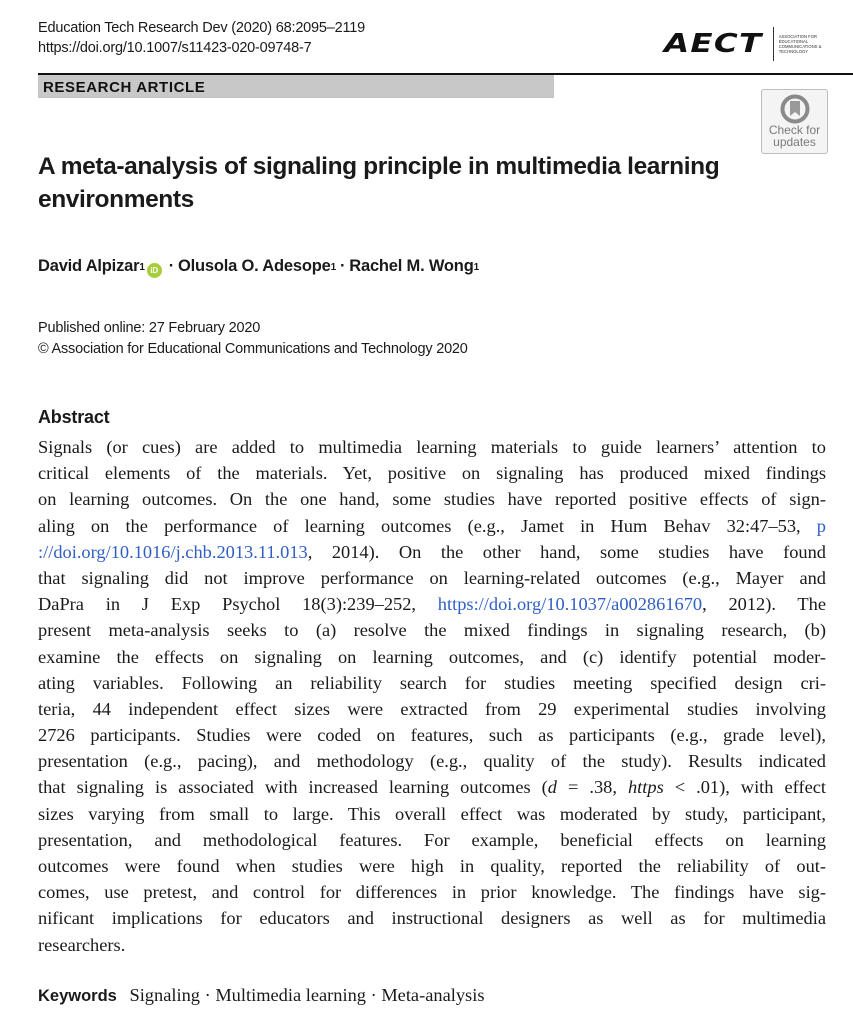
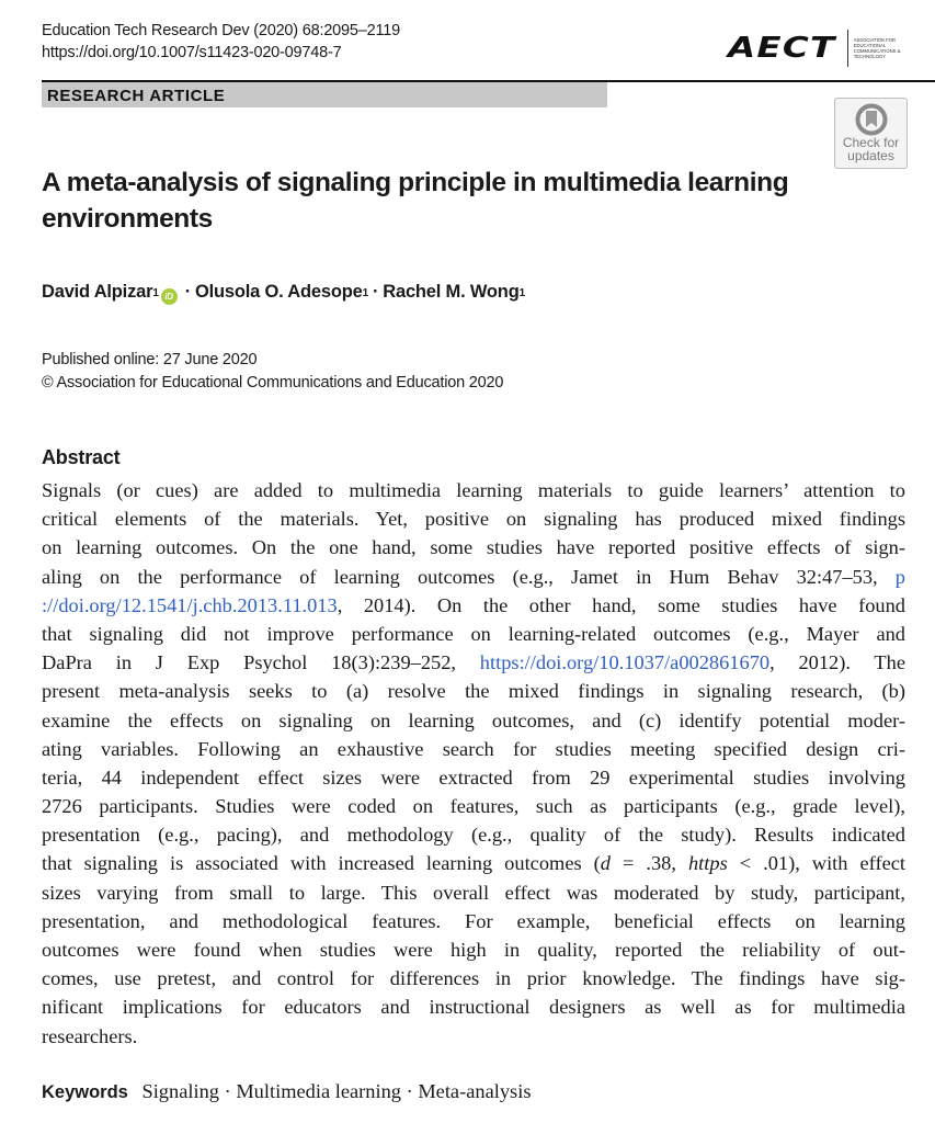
  Education Tech Research Dev (2020) 68:2095–2119
  https://doi.org/10.1007/s11423-020-09748-7
  AECT
  RESEARCH ARTICLE
  Check for updates
  A meta-analysis of signaling principle in multimedia learning environments
  David Alpizar
  1
  iD
  ·
  Olusola O. Adesope
  1
  ·
  Rachel M. Wong
  1
- Published online: 27 February 2020
+ Published online: 27 June 2020
- © Association for Educational Communications and Technology 2020
+ © Association for Educational Communications and Education 2020
  Abstract
  Signals (or cues) are added to multimedia learning materials to guide learners’ attention to
  critical elements of the materials. Yet, positive on signaling has produced mixed findings
  on learning outcomes. On the one hand, some studies have reported positive effects of sign-
  aling on the performance of learning outcomes (e.g., Jamet in Hum Behav 32:47–53, p
- ://doi.org/10.1016/j.chb.2013.11.013, 2014). On the other hand, some studies have found
+ ://doi.org/12.1541/j.chb.2013.11.013, 2014). On the other hand, some studies have found
  that signaling did not improve performance on learning-related outcomes (e.g., Mayer and
  DaPra in J Exp Psychol 18(3):239–252, https://doi.org/10.1037/a002861670, 2012). The
  present meta-analysis seeks to (a) resolve the mixed findings in signaling research, (b)
  examine the effects on signaling on learning outcomes, and (c) identify potential moder-
- ating variables. Following an reliability search for studies meeting specified design cri-
+ ating variables. Following an exhaustive search for studies meeting specified design cri-
  teria, 44 independent effect sizes were extracted from 29 experimental studies involving
  2726 participants. Studies were coded on features, such as participants (e.g., grade level),
  presentation (e.g., pacing), and methodology (e.g., quality of the study). Results indicated
  that signaling is associated with increased learning outcomes (d = .38, https < .01), with effect
  sizes varying from small to large. This overall effect was moderated by study, participant,
  presentation, and methodological features. For example, beneficial effects on learning
  outcomes were found when studies were high in quality, reported the reliability of out-
  comes, use pretest, and control for differences in prior knowledge. The findings have sig-
  nificant implications for educators and instructional designers as well as for multimedia
  researchers.
  Keywords Signaling · Multimedia learning · Meta-analysis
